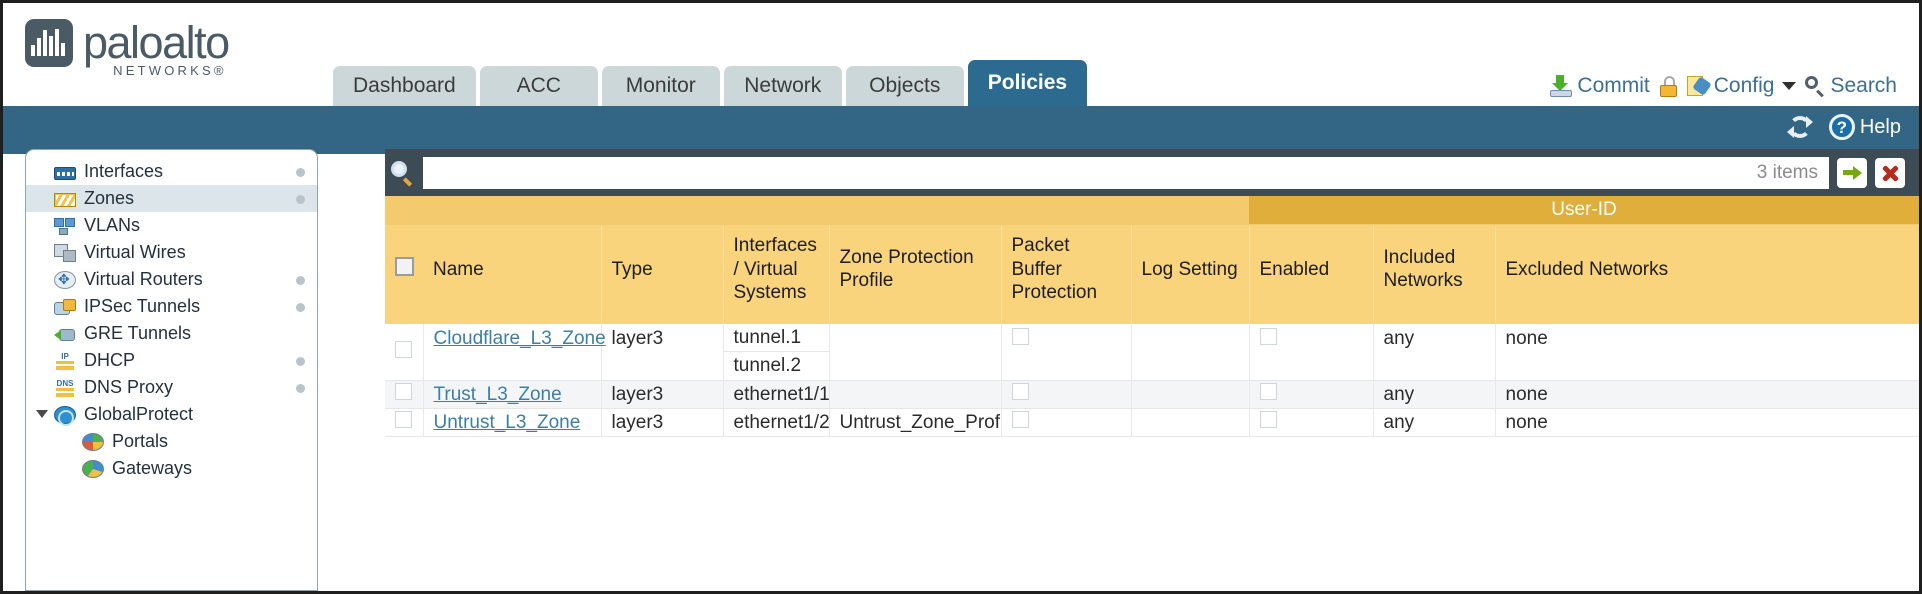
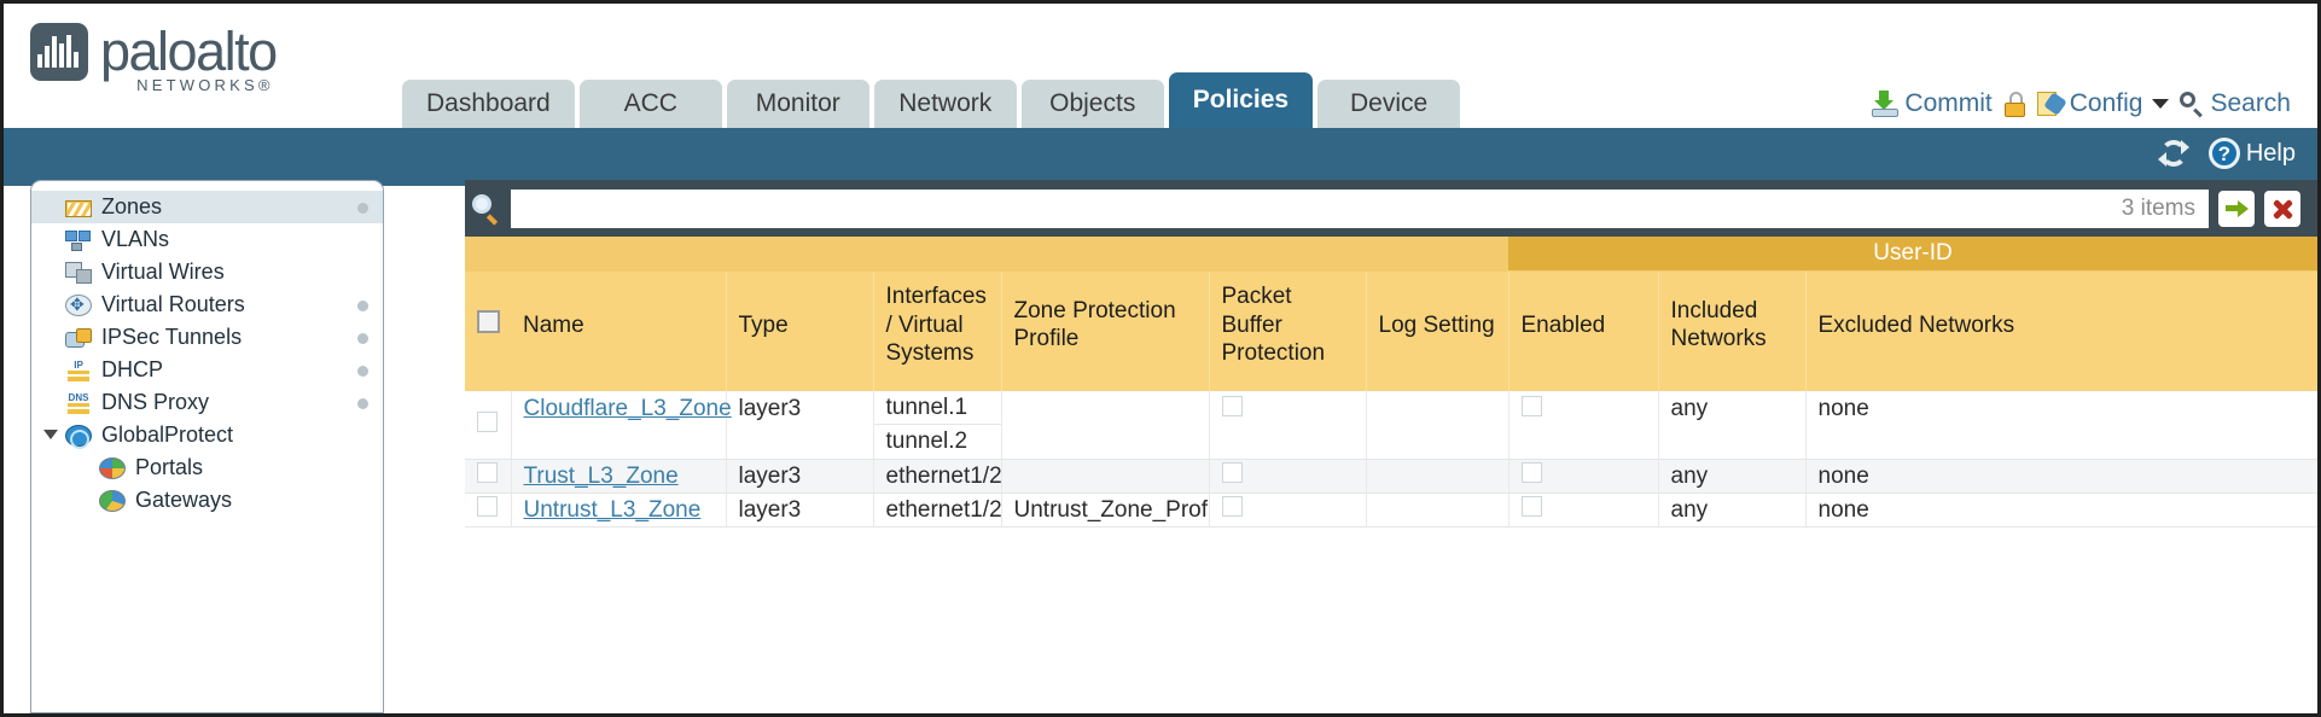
  paloalto
  NETWORKS®
  Dashboard
  ACC
  Monitor
  Network
  Objects
  Policies
+ Device
  Commit
  Config
  Search
  ?
  Help
- Interfaces
  Zones
  VLANs
  Virtual Wires
  Virtual Routers
  IPSec Tunnels
- GRE Tunnels
  IP
  DHCP
  DNS
  DNS Proxy
  GlobalProtect
  Portals
  Gateways
  3 items
  	User-ID
  	Name	Type	Interfaces / Virtual Systems	Zone Protection Profile	Packet Buffer Protection	Log Setting	Enabled	Included Networks	Excluded Networks
  	Cloudflare_L3_Zone	layer3	tunnel.1 tunnel.2					any	none
- 	Trust_L3_Zone	layer3	ethernet1/1					any	none
+ 	Trust_L3_Zone	layer3	ethernet1/2					any	none
  	Untrust_L3_Zone	layer3	ethernet1/2	Untrust_Zone_Prof				any	none
